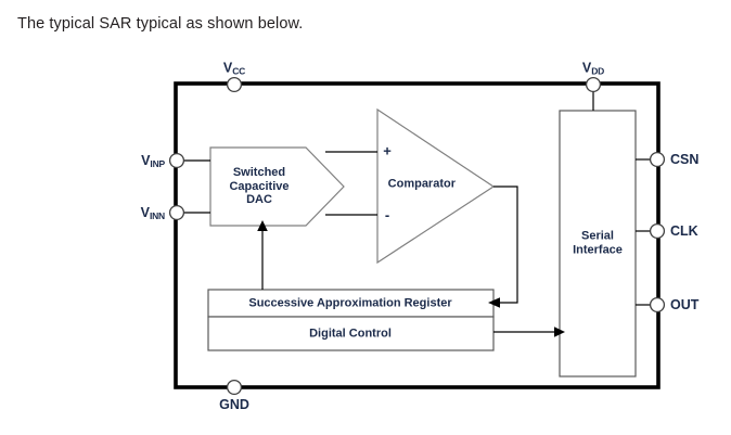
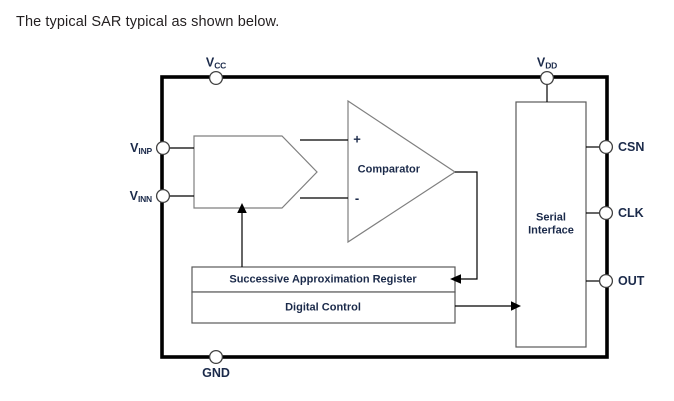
  The typical SAR typical as shown below.
  VCC
  VDD
  VINP
  VINN
  GND
  CSN
  CLK
  OUT
- Switched
- Capacitive
- DAC
  Comparator
  +
  -
  Successive Approximation Register
  Digital Control
  Serial
  Interface
